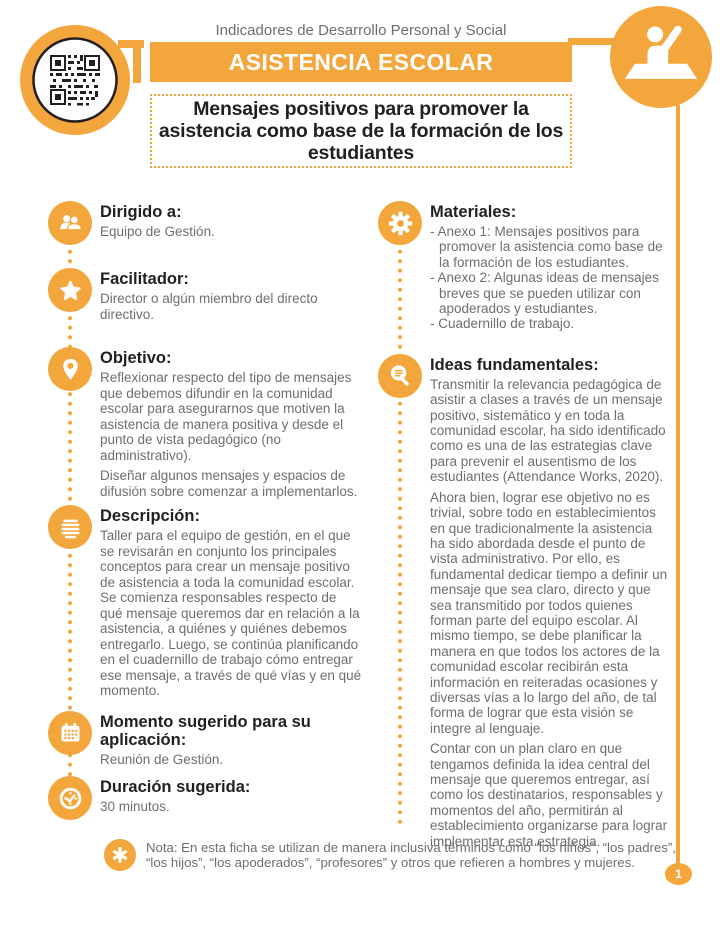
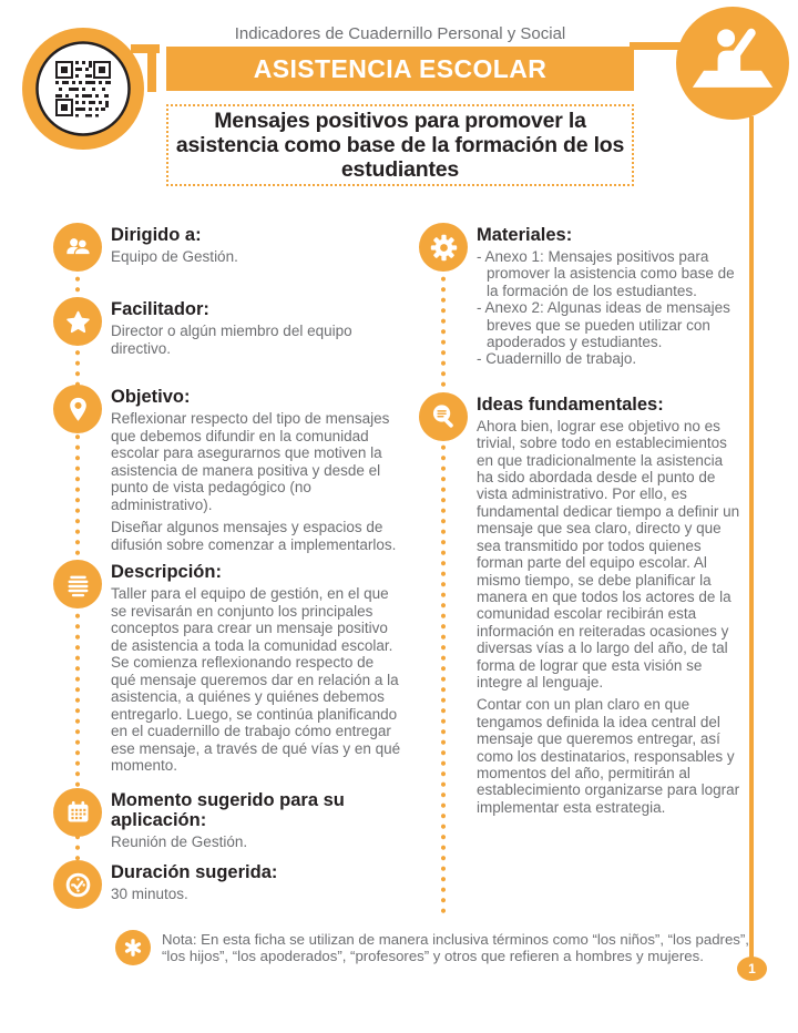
- Indicadores de Desarrollo Personal y Social
+ Indicadores de Cuadernillo Personal y Social
  ASISTENCIA ESCOLAR
  Mensajes positivos para promover la
  asistencia como base de la formación de los
  estudiantes
  Dirigido a:
  Equipo de Gestión.
  Facilitador:
- Director o algún miembro del directo directivo.
+ Director o algún miembro del equipo directivo.
  Objetivo:
  Reflexionar respecto del tipo de mensajes que debemos difundir en la comunidad escolar para asegurarnos que motiven la asistencia de manera positiva y desde el punto de vista pedagógico (no administrativo).
  Diseñar algunos mensajes y espacios de difusión sobre comenzar a implementarlos.
  Descripción:
- Taller para el equipo de gestión, en el que se revisarán en conjunto los principales conceptos para crear un mensaje positivo de asistencia a toda la comunidad escolar. Se comienza responsables respecto de qué mensaje queremos dar en relación a la asistencia, a quiénes y quiénes debemos entregarlo. Luego, se continúa planificando en el cuadernillo de trabajo cómo entregar ese mensaje, a través de qué vías y en qué momento.
+ Taller para el equipo de gestión, en el que se revisarán en conjunto los principales conceptos para crear un mensaje positivo de asistencia a toda la comunidad escolar. Se comienza reflexionando respecto de qué mensaje queremos dar en relación a la asistencia, a quiénes y quiénes debemos entregarlo. Luego, se continúa planificando en el cuadernillo de trabajo cómo entregar ese mensaje, a través de qué vías y en qué momento.
  Momento sugerido para su aplicación:
  Reunión de Gestión.
  Duración sugerida:
  30 minutos.
  Materiales:
  - Anexo 1: Mensajes positivos para promover la asistencia como base de la formación de los estudiantes.
  - Anexo 2: Algunas ideas de mensajes breves que se pueden utilizar con apoderados y estudiantes.
  - Cuadernillo de trabajo.
  Ideas fundamentales:
- Transmitir la relevancia pedagógica de asistir a clases a través de un mensaje positivo, sistemático y en toda la comunidad escolar, ha sido identificado como es una de las estrategias clave para prevenir el ausentismo de los estudiantes (Attendance Works, 2020).
  Ahora bien, lograr ese objetivo no es trivial, sobre todo en establecimientos en que tradicionalmente la asistencia ha sido abordada desde el punto de vista administrativo. Por ello, es fundamental dedicar tiempo a definir un mensaje que sea claro, directo y que sea transmitido por todos quienes forman parte del equipo escolar. Al mismo tiempo, se debe planificar la manera en que todos los actores de la comunidad escolar recibirán esta información en reiteradas ocasiones y diversas vías a lo largo del año, de tal forma de lograr que esta visión se integre al lenguaje.
  Contar con un plan claro en que tengamos definida la idea central del mensaje que queremos entregar, así como los destinatarios, responsables y momentos del año, permitirán al establecimiento organizarse para lograr implementar esta estrategia.
  Nota: En esta ficha se utilizan de manera inclusiva términos como “los niños”, “los padres”, “los hijos”, “los apoderados”, “profesores” y otros que refieren a hombres y mujeres.
  1
